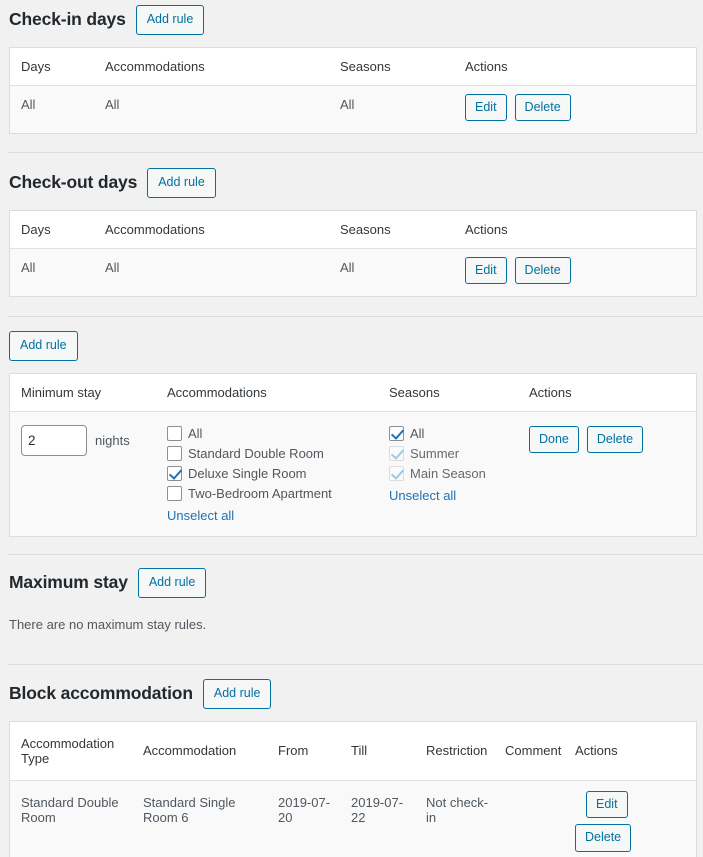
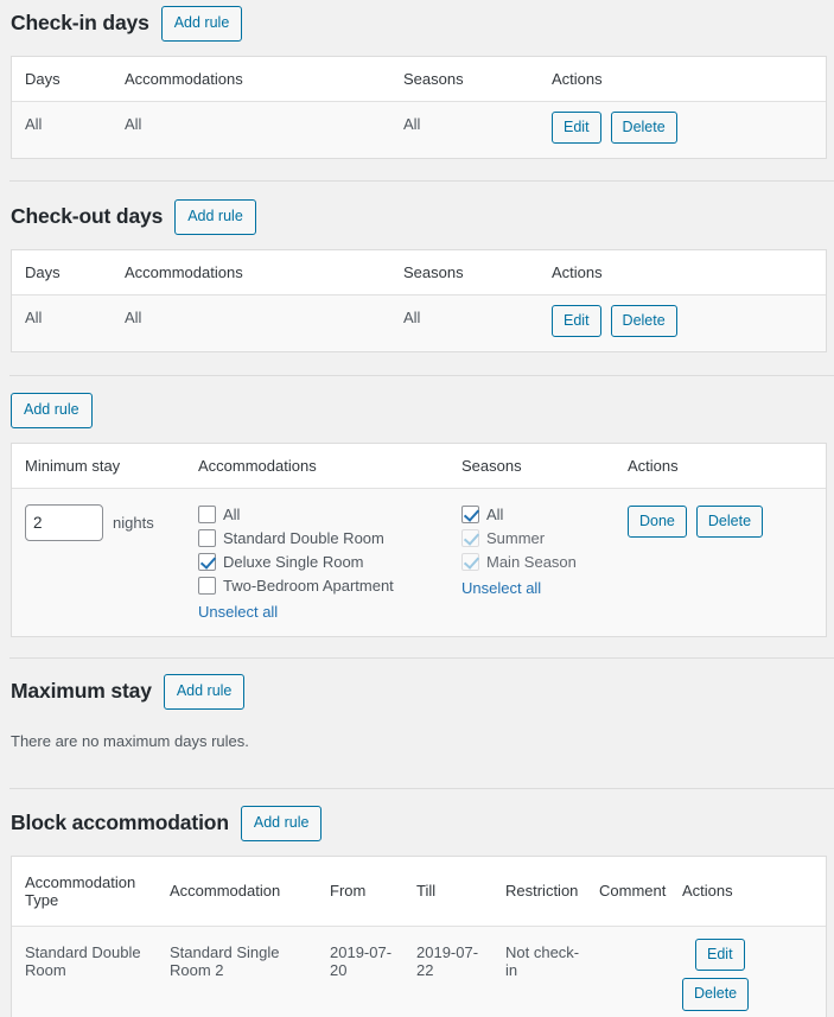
  Check-in days
  Add rule
  Days	Accommodations	Seasons	Actions
  All	All	All	Edit Delete
  Check-out days
  Add rule
  Days	Accommodations	Seasons	Actions
  All	All	All	Edit Delete
  Add rule
  Minimum stay	Accommodations	Seasons	Actions
  2 nights	All Standard Double Room Deluxe Single Room Two-Bedroom Apartment Unselect all	All Summer Main Season Unselect all	Done Delete
  Maximum stay
  Add rule
- There are no maximum stay rules.
+ There are no maximum days rules.
  Block accommodation
  Add rule
  Accommodation Type	Accommodation	From	Till	Restriction	Comment	Actions
- Standard Double Room	Standard Single Room 6	2019-07-20	2019-07-22	Not check-in		Edit Delete
+ Standard Double Room	Standard Single Room 2	2019-07-20	2019-07-22	Not check-in		Edit Delete
